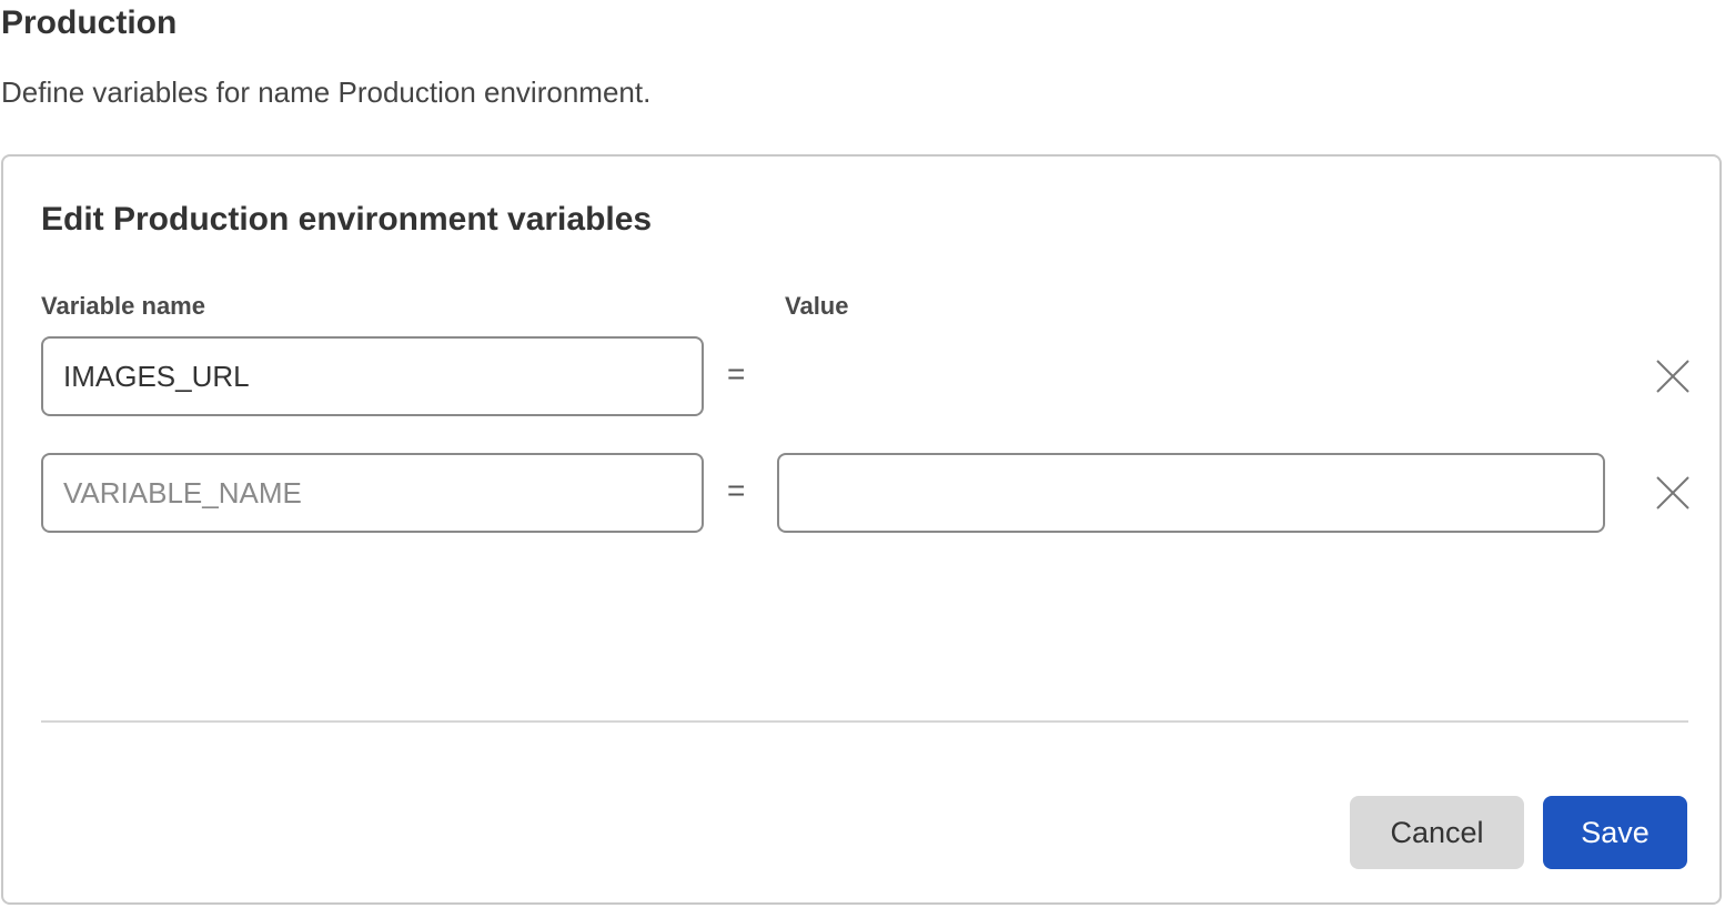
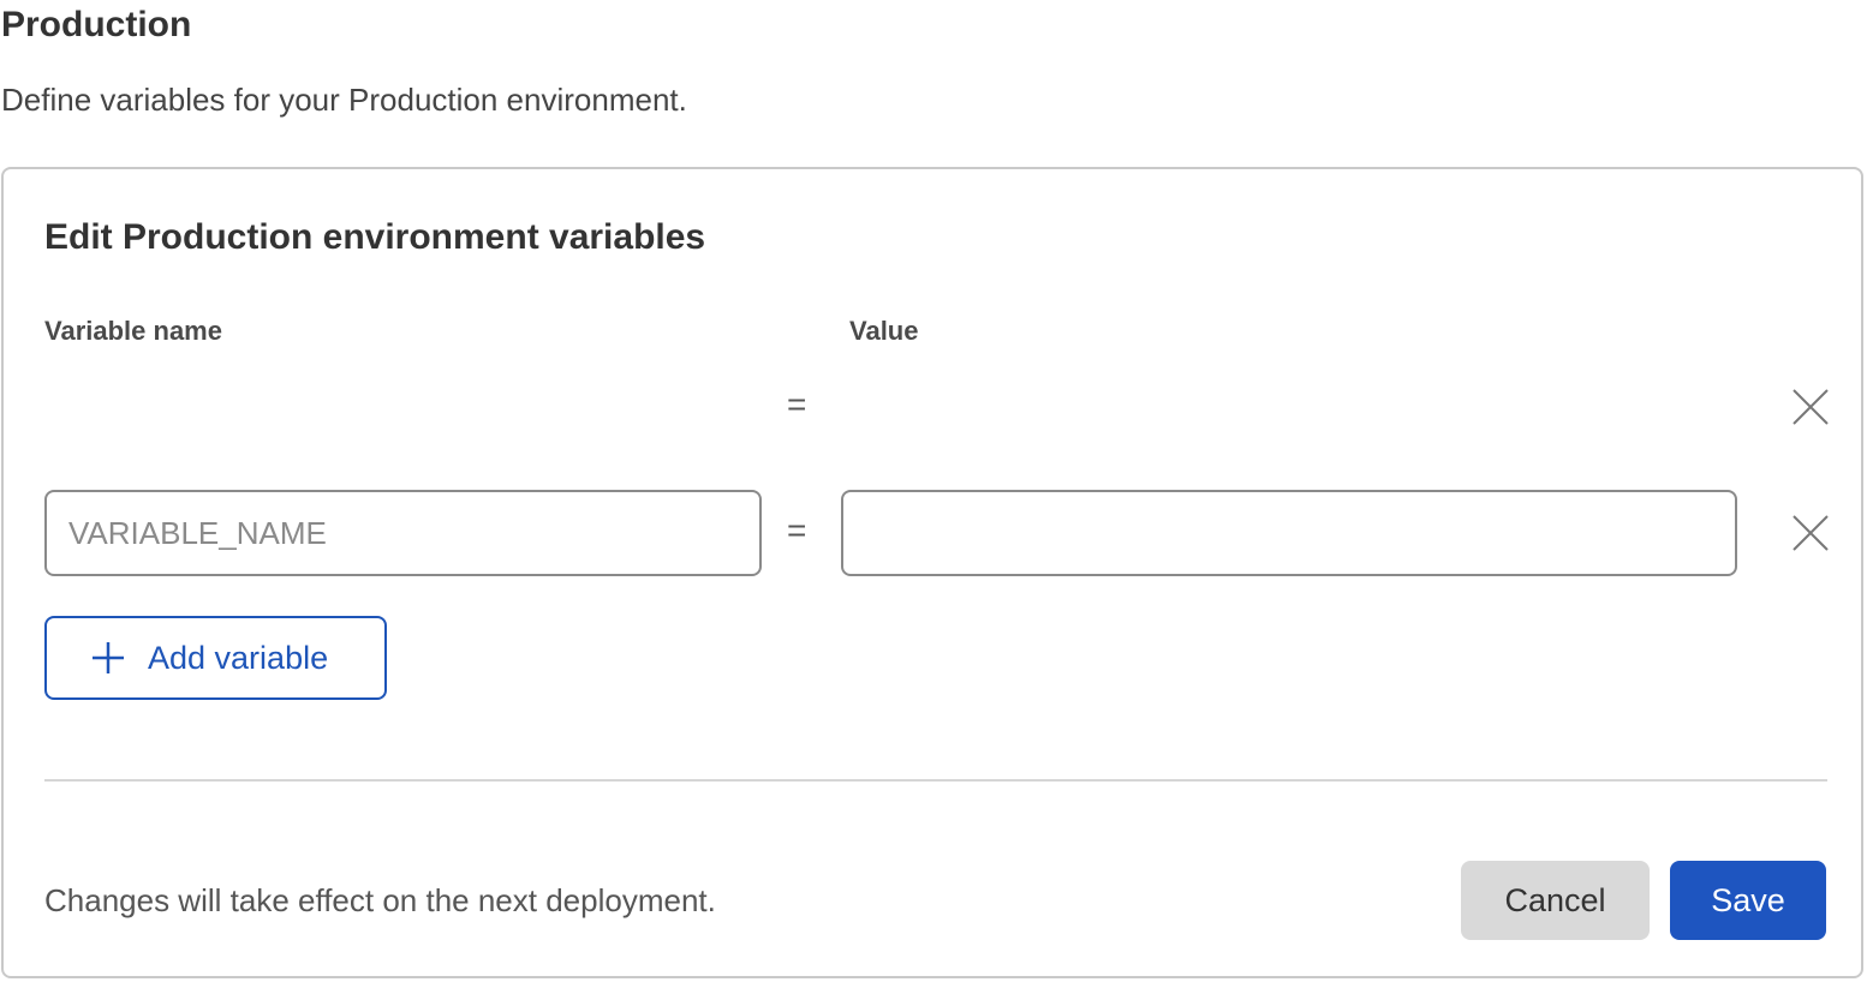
  Production
- Define variables for name Production environment.
+ Define variables for your Production environment.
  Edit Production environment variables
  Variable name
  Value
- IMAGES_URL
  =
  VARIABLE_NAME
  =
+ Add variable
+ Changes will take effect on the next deployment.
  Cancel
  Save
